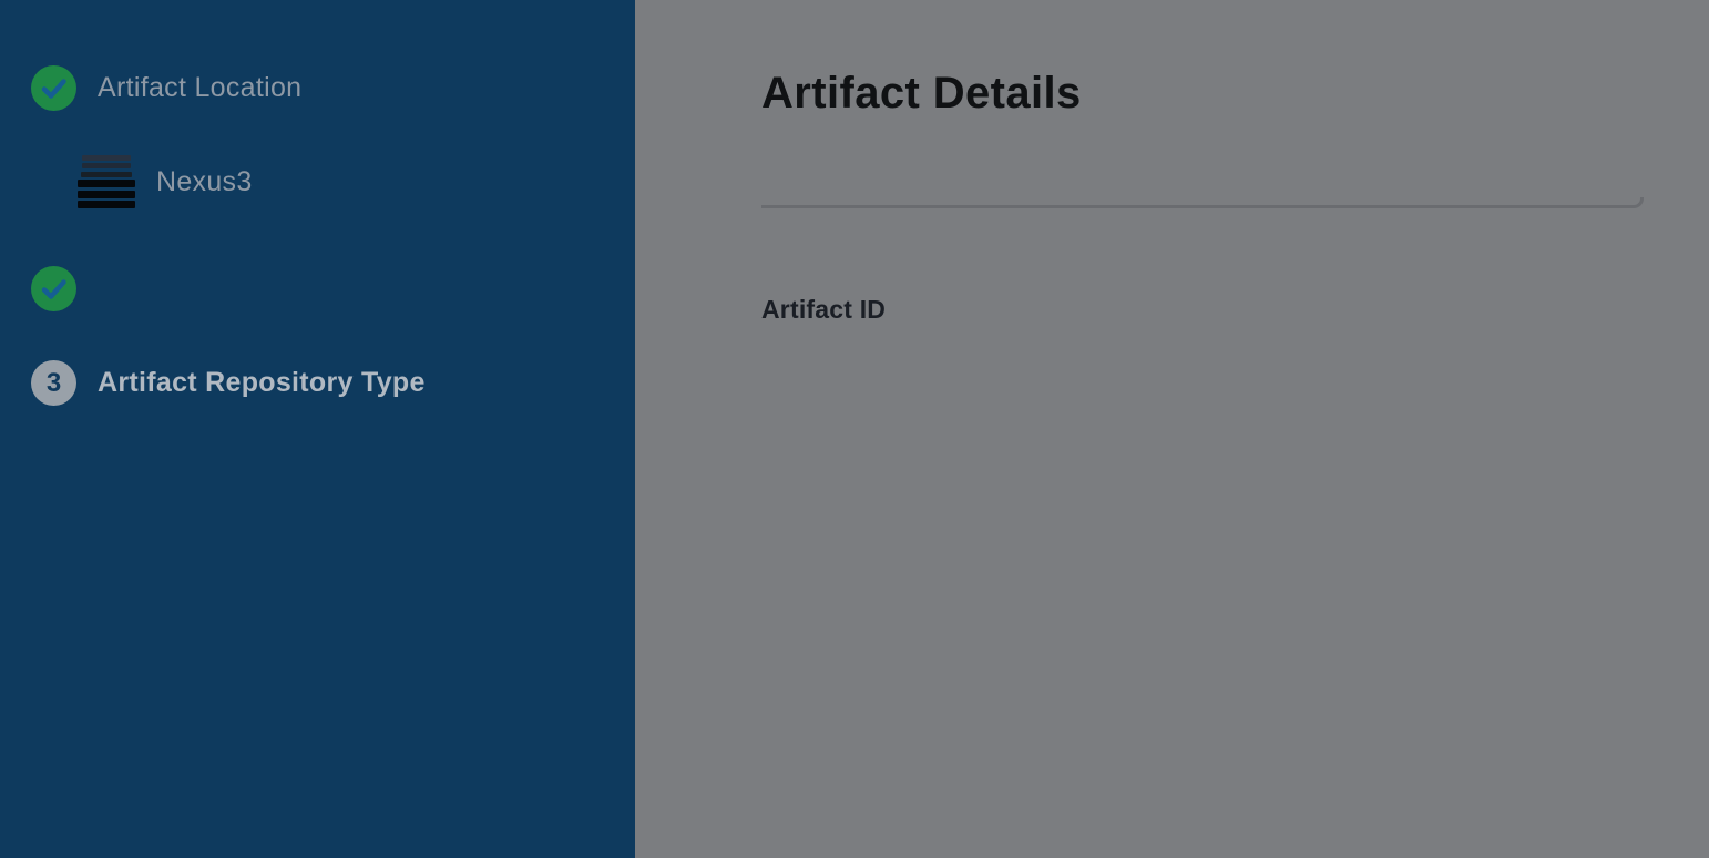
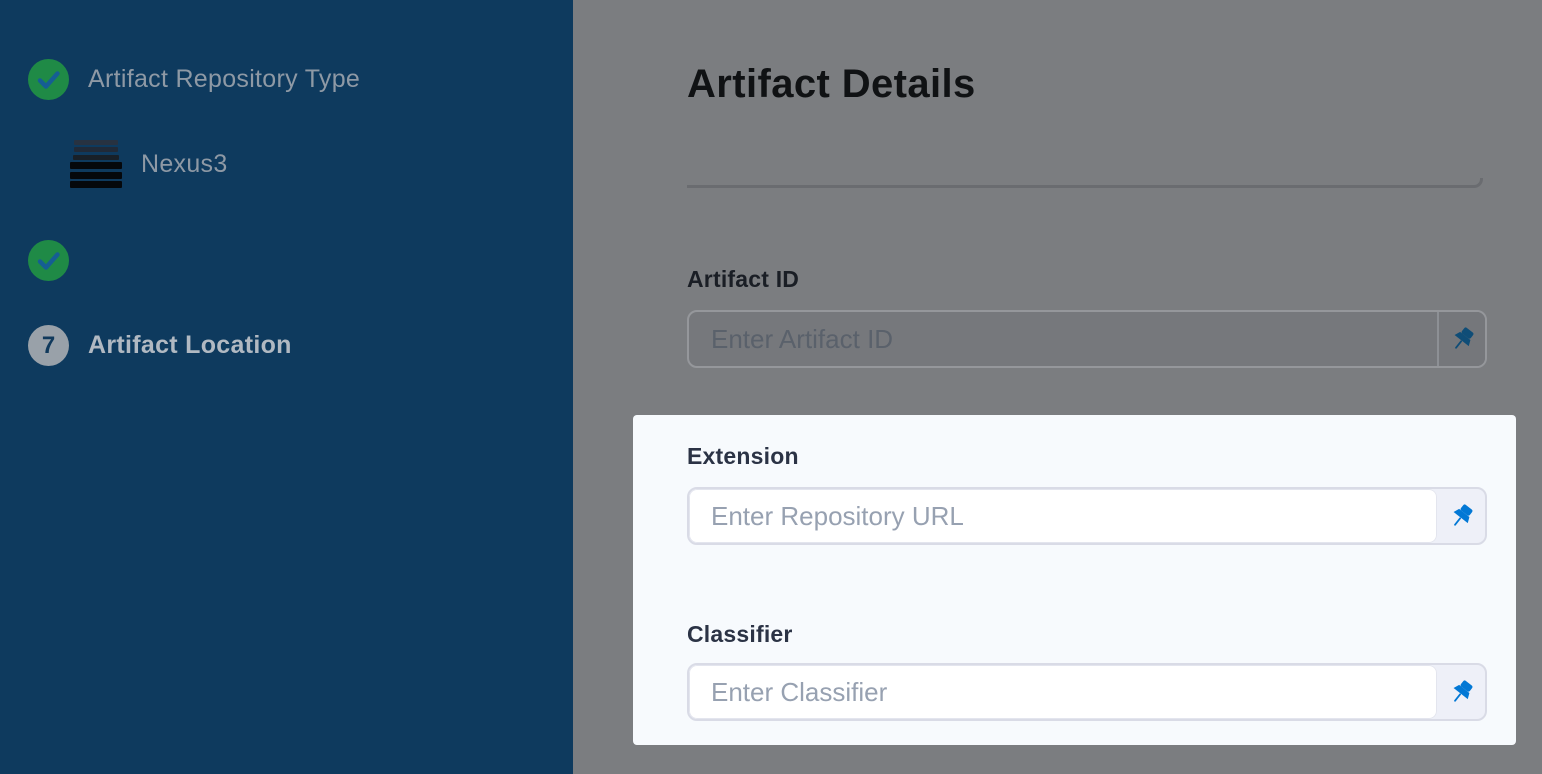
- Artifact Location
+ Artifact Repository Type
  Nexus3
- 3
+ 7
- Artifact Repository Type
+ Artifact Location
  Artifact Details
  Artifact ID
+ Enter Artifact ID
+ Extension
+ Enter Repository URL
+ Classifier
+ Enter Classifier
